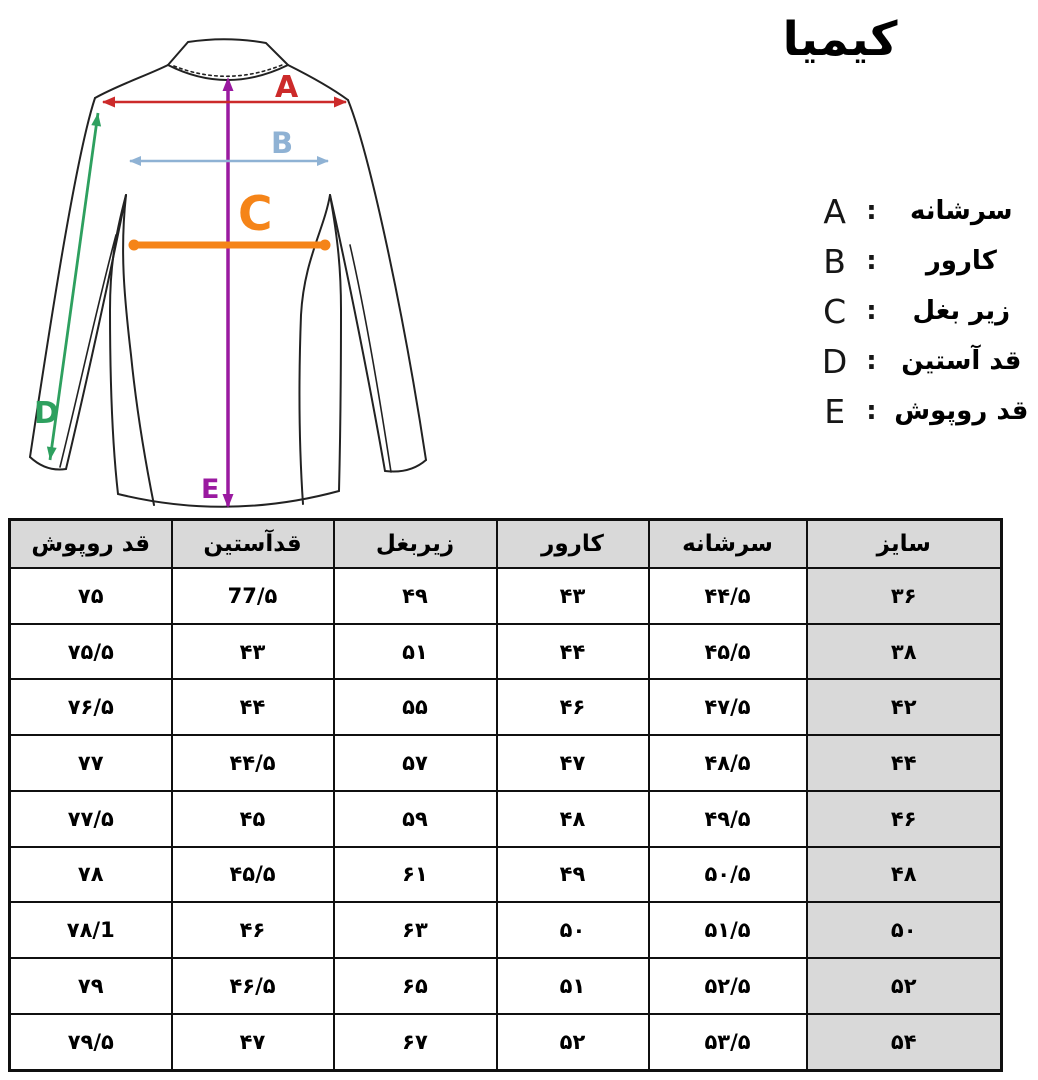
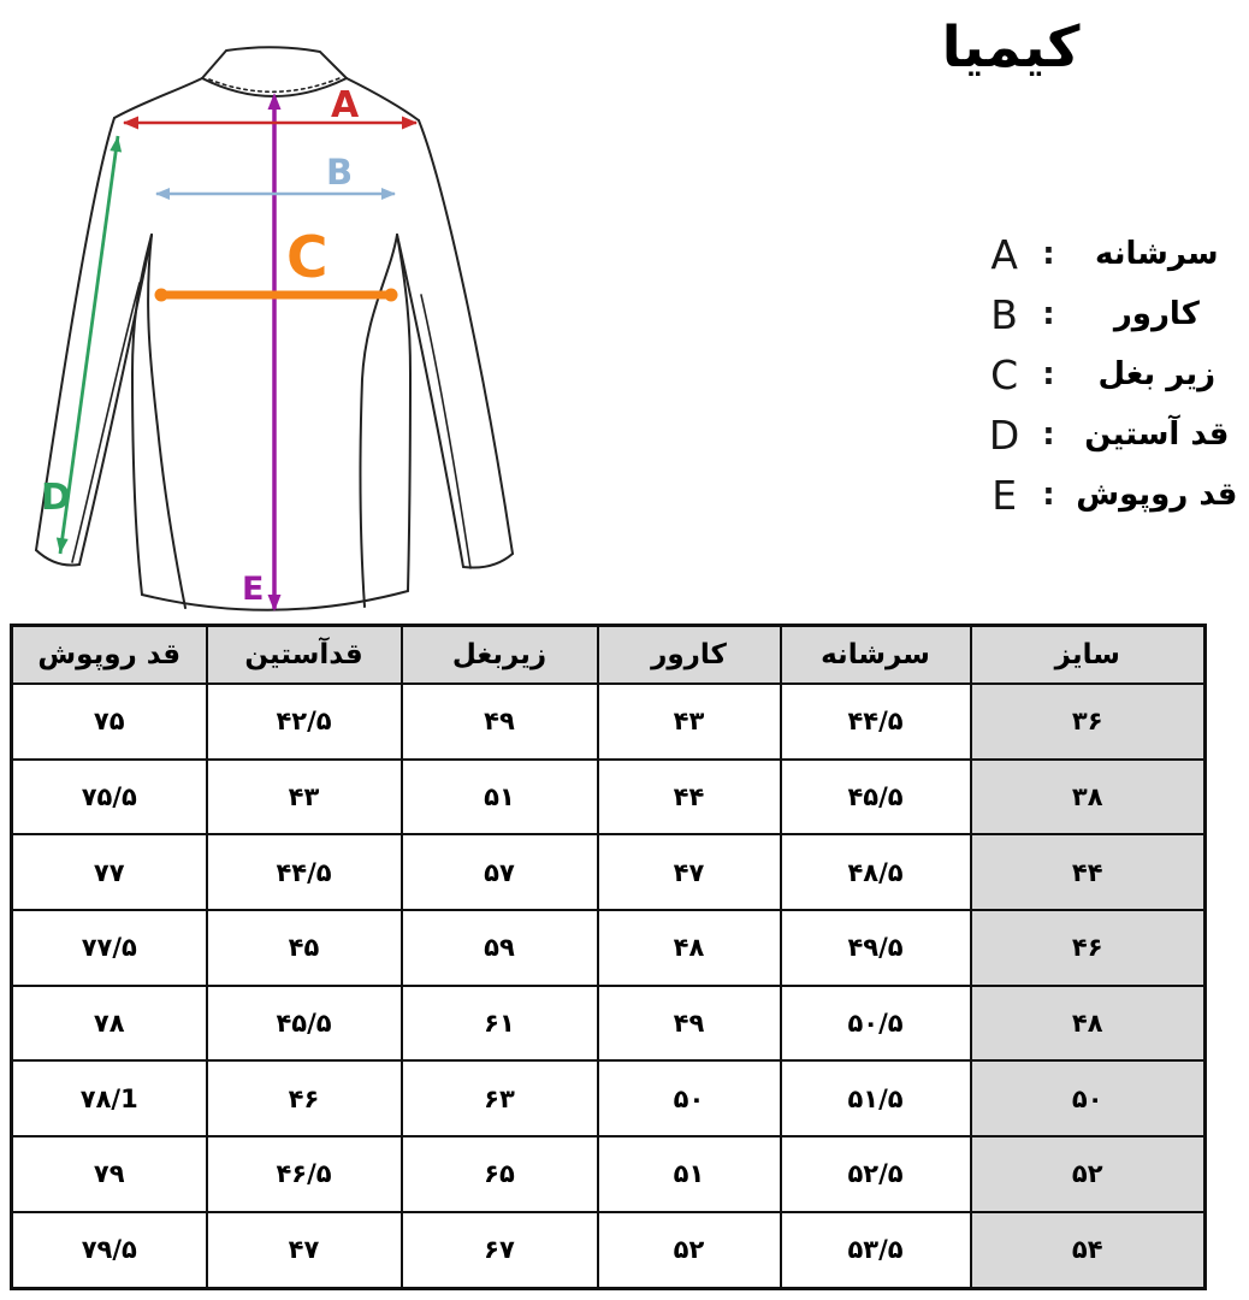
  A
  B
  C
  D
  E
  کیمیا
  A
  :
  سرشانه
  B
  :
  کارور
  C
  :
  زیر بغل
  D
  :
  قد آستین
  E
  :
  قد روپوش
  قد روپوش	قدآستین	زیربغل	کارور	سرشانه	سایز
- ۷۵	77/۵	۴۹	۴۳	۴۴/۵	۳۶
+ ۷۵	۴۲/۵	۴۹	۴۳	۴۴/۵	۳۶
  ۷۵/۵	۴۳	۵۱	۴۴	۴۵/۵	۳۸
- ۷۶/۵	۴۴	۵۵	۴۶	۴۷/۵	۴۲
  ۷۷	۴۴/۵	۵۷	۴۷	۴۸/۵	۴۴
  ۷۷/۵	۴۵	۵۹	۴۸	۴۹/۵	۴۶
  ۷۸	۴۵/۵	۶۱	۴۹	۵۰/۵	۴۸
  ۷۸/1	۴۶	۶۳	۵۰	۵۱/۵	۵۰
  ۷۹	۴۶/۵	۶۵	۵۱	۵۲/۵	۵۲
  ۷۹/۵	۴۷	۶۷	۵۲	۵۳/۵	۵۴
